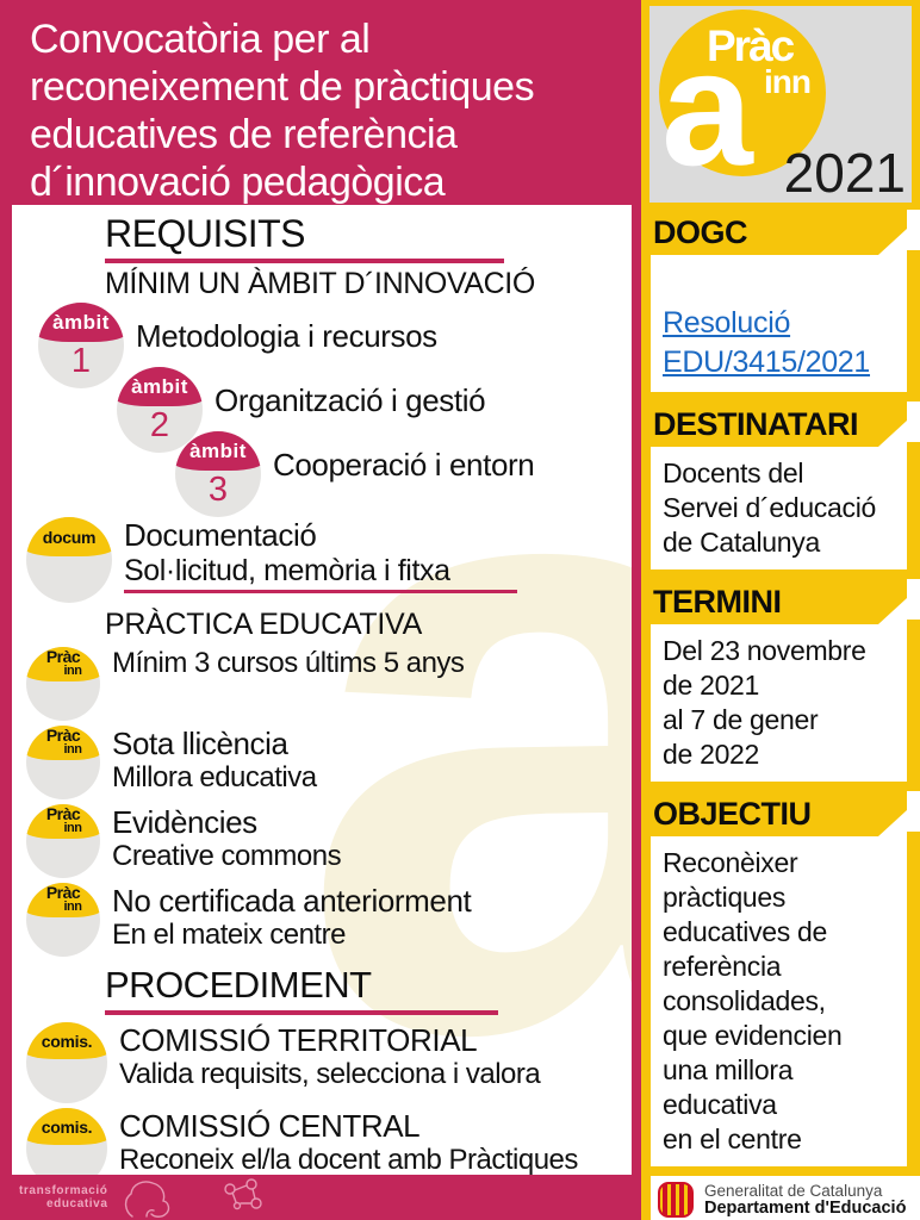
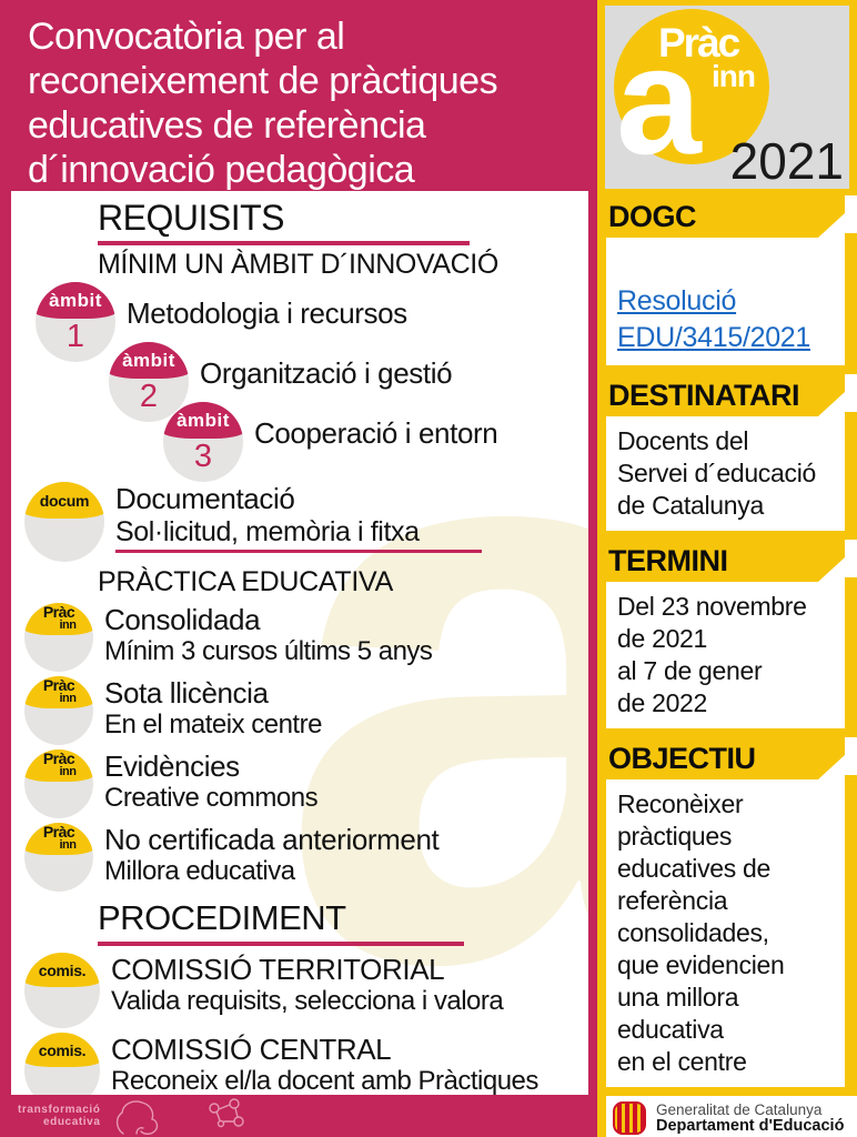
  Convocatòria per al
  reconeixement de pràctiques
  educatives de referència
  d´innovació pedagògica
  a
  REQUISITS
  MÍNIM UN ÀMBIT D´INNOVACIÓ
  àmbit
  1
  Metodologia i recursos
  àmbit
  2
  Organització i gestió
  àmbit
  3
  Cooperació i entorn
  docum
  Documentació
  Sol·licitud, memòria i fitxa
  PRÀCTICA EDUCATIVA
  Pràc
  inn
+ Consolidada
  Mínim 3 cursos últims 5 anys
  Pràc
  inn
  Sota llicència
- Millora educativa
+ En el mateix centre
  Pràc
  inn
  Evidències
  Creative commons
  Pràc
  inn
  No certificada anteriorment
- En el mateix centre
+ Millora educativa
  PROCEDIMENT
  comis.
  COMISSIÓ TERRITORIAL
  Valida requisits, selecciona i valora
  comis.
  COMISSIÓ CENTRAL
  transformació
  educativa
  Pràc
  inn
  a
  2021
  DOGC
  Resolució
  EDU/3415/2021
  DESTINATARI
  Docents del
  Servei d´educació
  de Catalunya
  TERMINI
  Del 23 novembre
  de 2021
  al 7 de gener
  de 2022
  OBJECTIU
  Reconèixer
  pràctiques
  educatives de
  referència
  consolidades,
  que evidencien
  una millora
  educativa
  en el centre
  Generalitat de Catalunya
  Departament d'Educació
